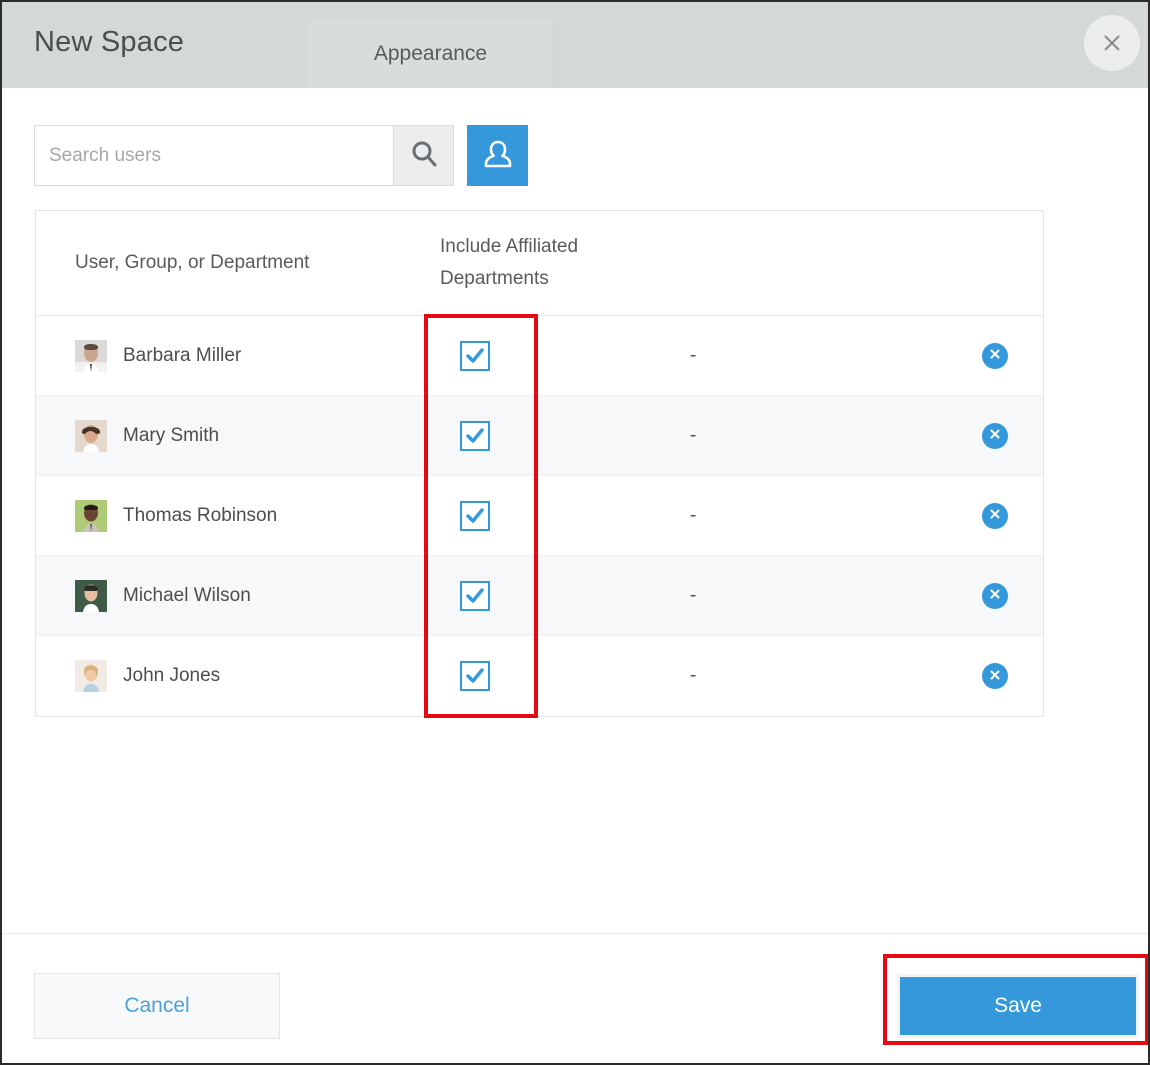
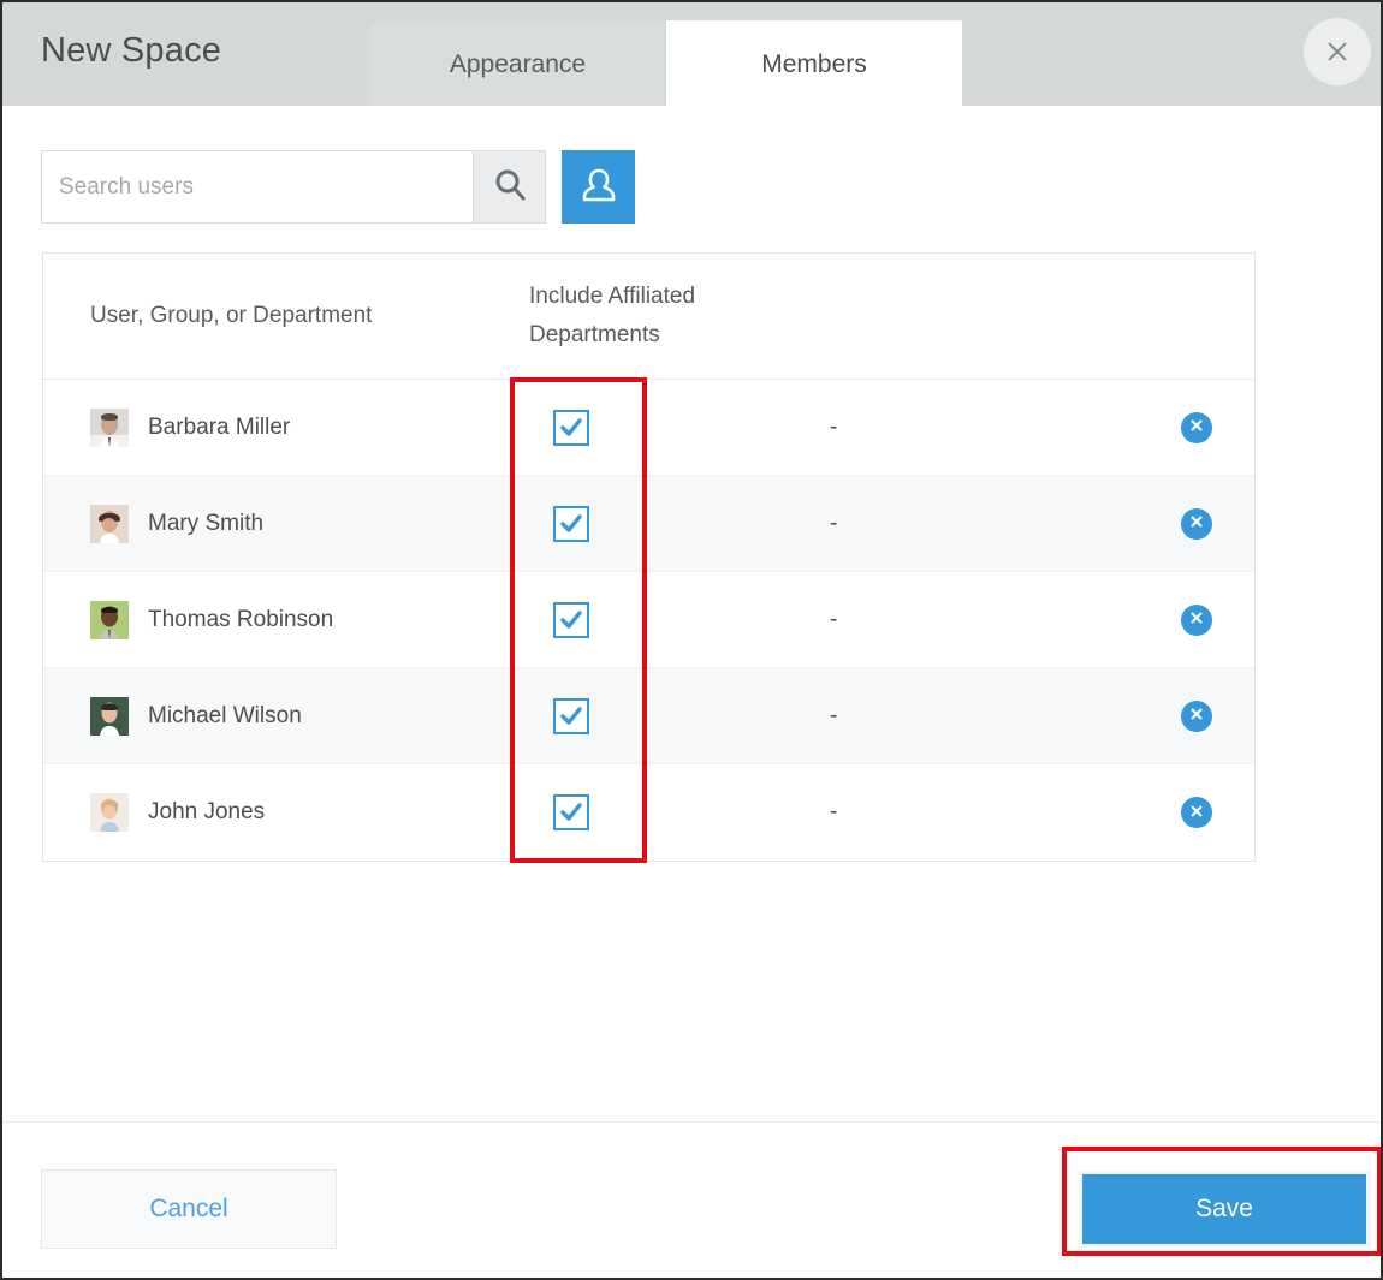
  New Space
  Appearance
+ Members
  Search users
  User, Group, or Department
  Include Affiliated
  Departments
  Barbara Miller
  -
  Mary Smith
  -
  Thomas Robinson
  -
  Michael Wilson
  -
  John Jones
  -
  Cancel
  Save
